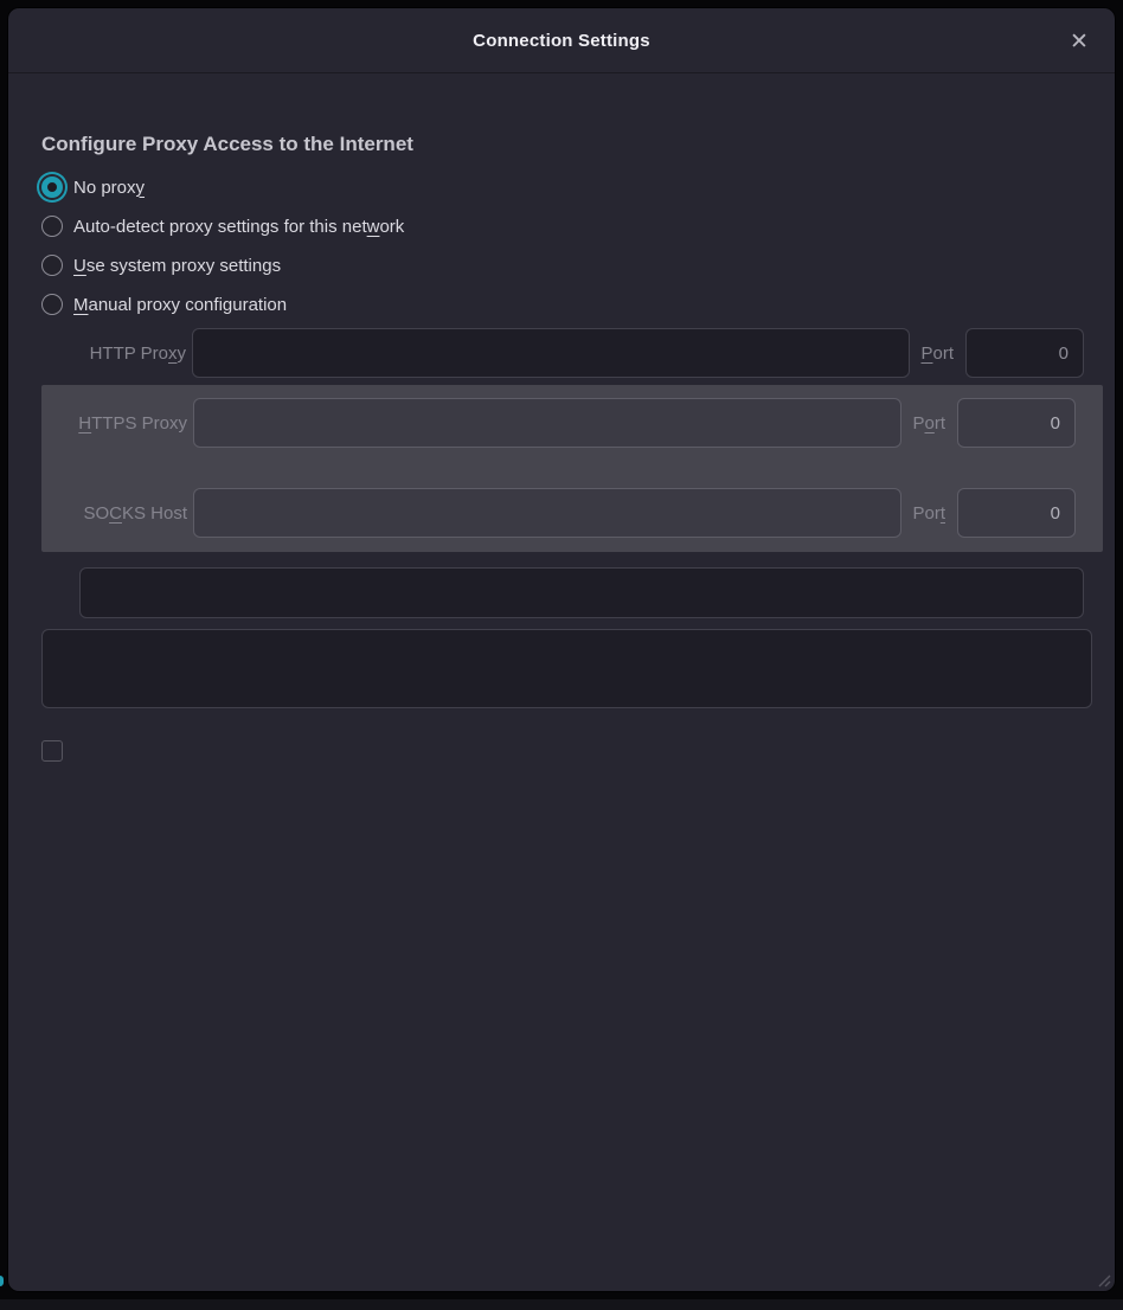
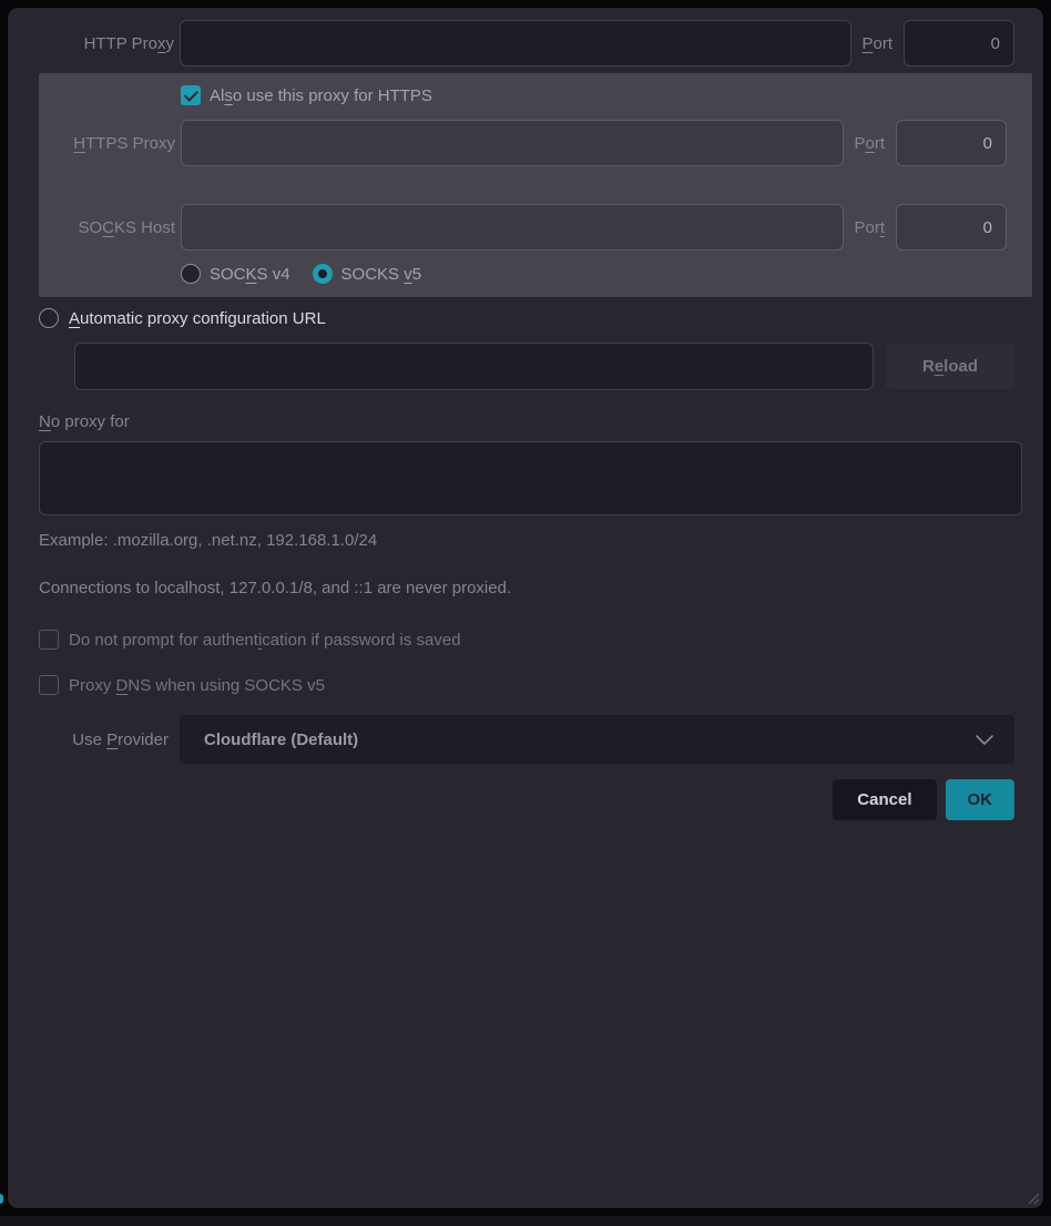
- Connection Settings
- ✕
- Configure Proxy Access to the Internet
- No proxy
- Auto-detect proxy settings for this network
- Use system proxy settings
- Manual proxy configuration
  HTTP Proxy
  Port
  0
+ Also use this proxy for HTTPS
  HTTPS Proxy
  Port
  0
  SOCKS Host
  Port
  0
+ SOCKS v4
+ SOCKS v5
+ Automatic proxy configuration URL
+ Reload
+ No proxy for
+ Example: .mozilla.org, .net.nz, 192.168.1.0/24
+ Connections to localhost, 127.0.0.1/8, and ::1 are never proxied.
+ Do not prompt for authentication if password is saved
+ Proxy DNS when using SOCKS v5
+ Use Provider
+ Cloudflare (Default)
+ Cancel
+ OK
